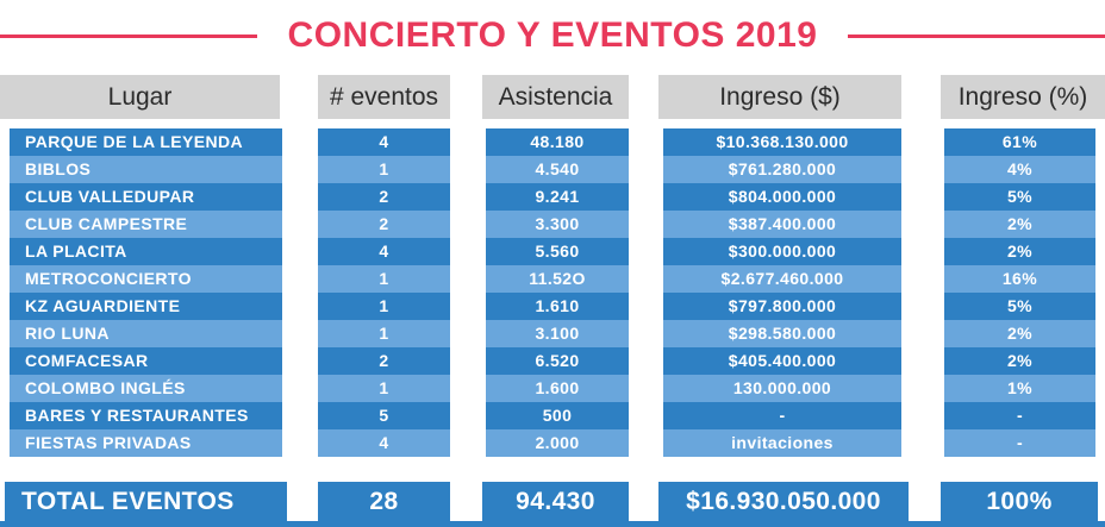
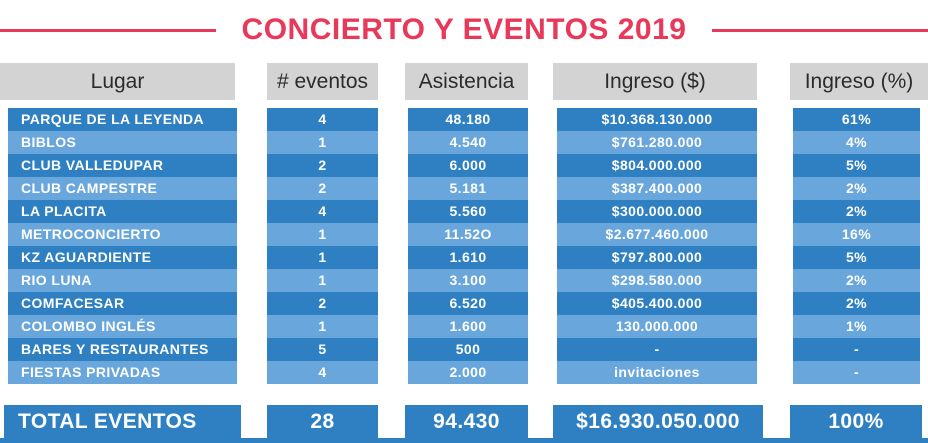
  CONCIERTO Y EVENTOS 2019
  Lugar
  # eventos
  Asistencia
  Ingreso ($)
  Ingreso (%)
  PARQUE DE LA LEYENDA
  4
  48.180
  $10.368.130.000
  61%
  BIBLOS
  1
  4.540
  $761.280.000
  4%
  CLUB VALLEDUPAR
  2
- 9.241
+ 6.000
  $804.000.000
  5%
  CLUB CAMPESTRE
  2
- 3.300
+ 5.181
  $387.400.000
  2%
  LA PLACITA
  4
  5.560
  $300.000.000
  2%
  METROCONCIERTO
  1
  11.52O
  $2.677.460.000
  16%
  KZ AGUARDIENTE
  1
  1.610
  $797.800.000
  5%
  RIO LUNA
  1
  3.100
  $298.580.000
  2%
  COMFACESAR
  2
  6.520
  $405.400.000
  2%
  COLOMBO INGLÉS
  1
  1.600
  130.000.000
  1%
  BARES Y RESTAURANTES
  5
  500
  -
  -
  FIESTAS PRIVADAS
  4
  2.000
  invitaciones
  -
  TOTAL EVENTOS
  28
  94.430
  $16.930.050.000
  100%
